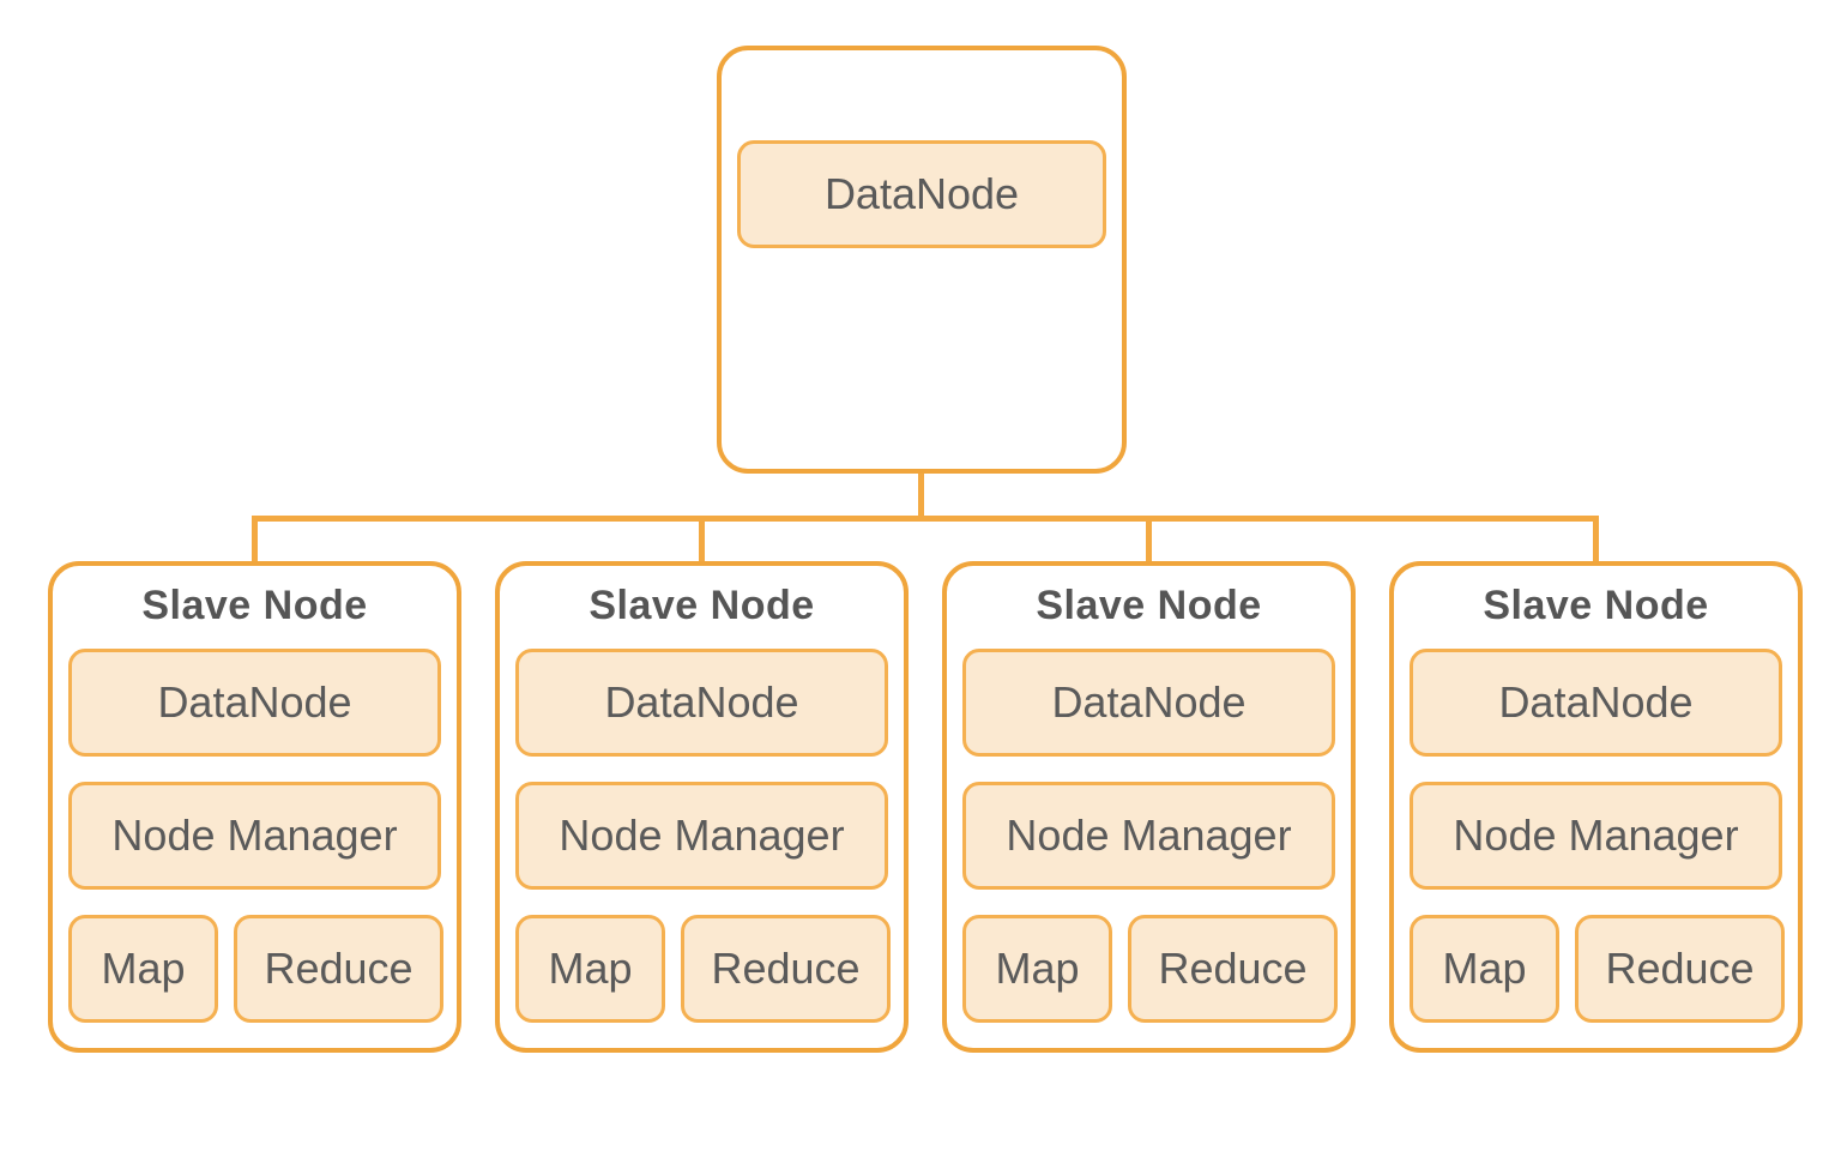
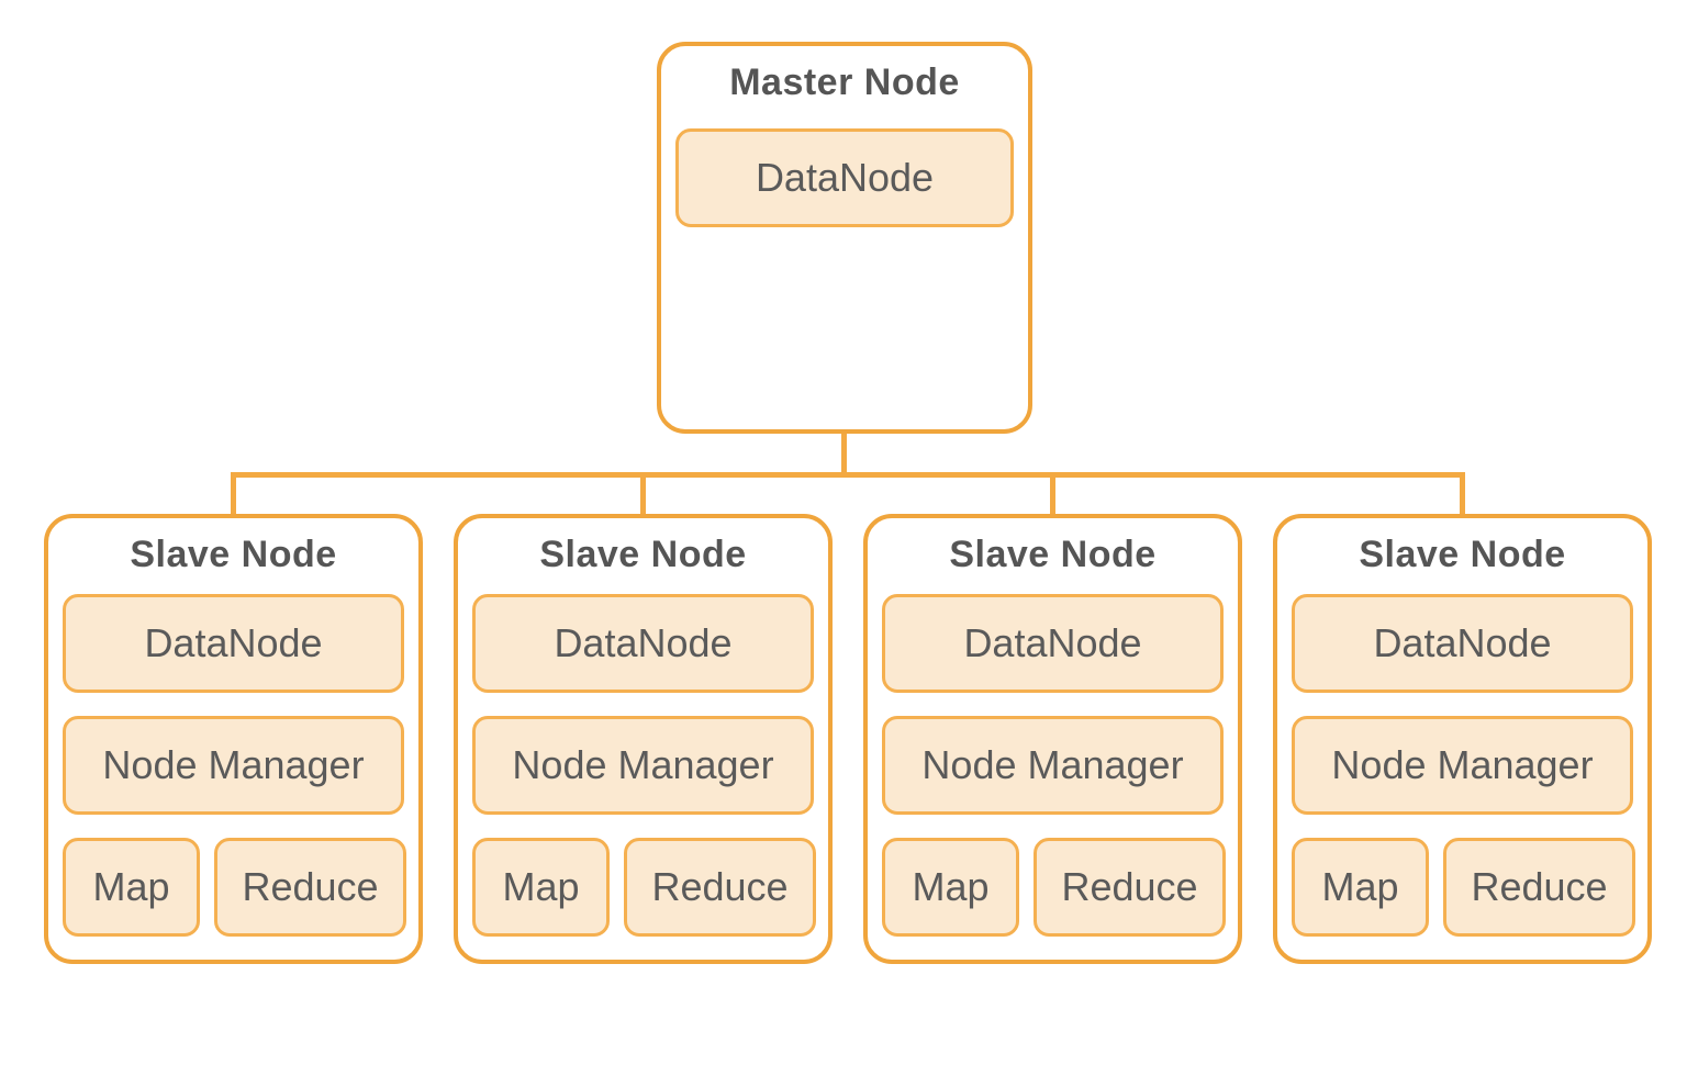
+ Master Node
  DataNode
  Slave Node
  DataNode
  Node Manager
  Map
  Reduce
  Slave Node
  DataNode
  Node Manager
  Map
  Reduce
  Slave Node
  DataNode
  Node Manager
  Map
  Reduce
  Slave Node
  DataNode
  Node Manager
  Map
  Reduce
